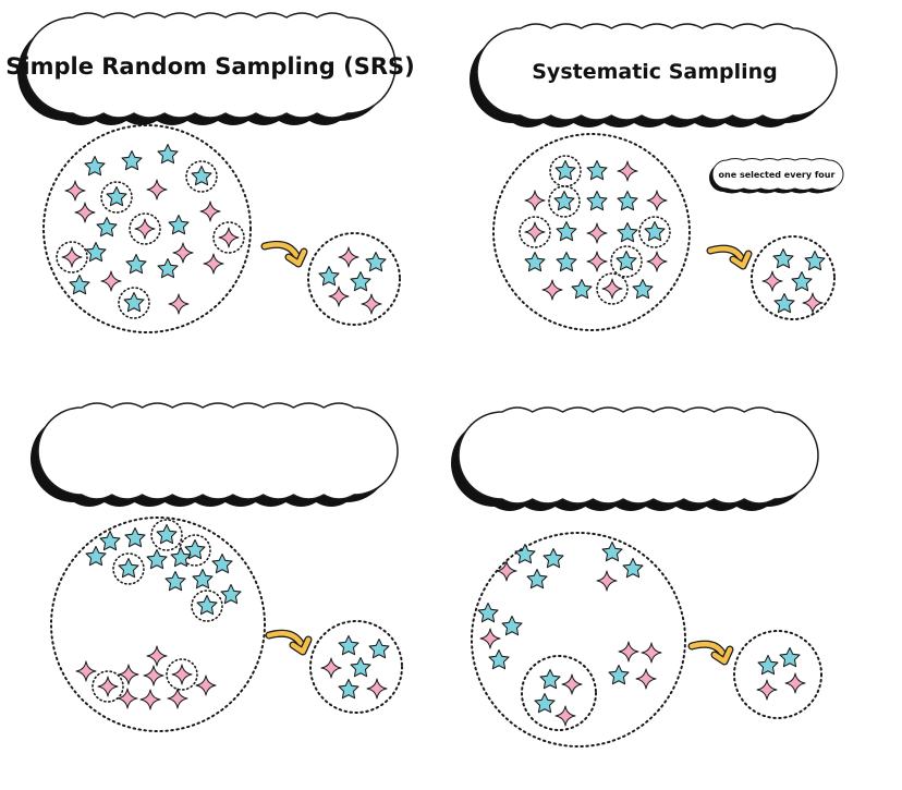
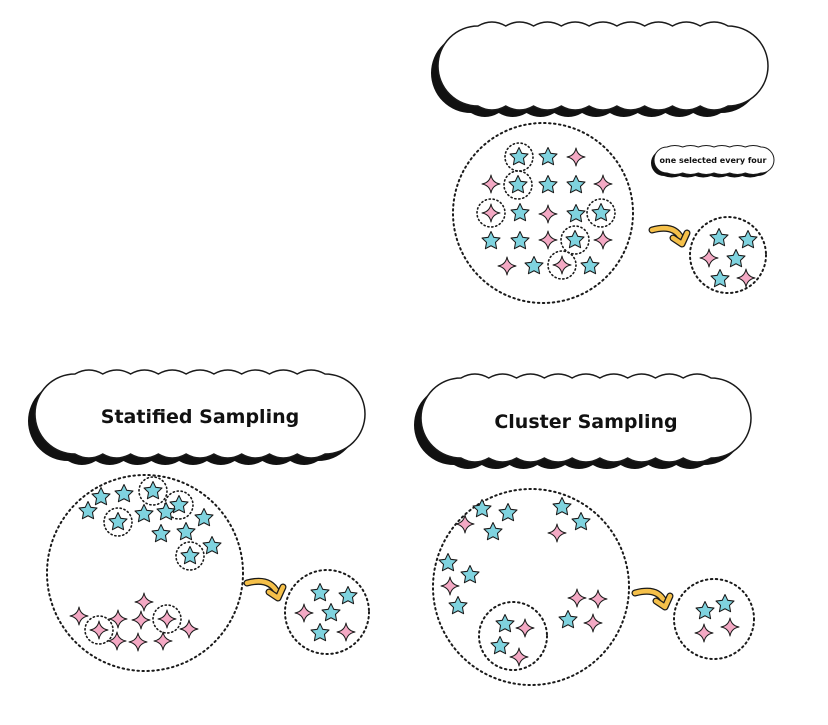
- Simple Random Sampling (SRS)
- Systematic Sampling
  one selected every four
+ Statified Sampling
+ Cluster Sampling
